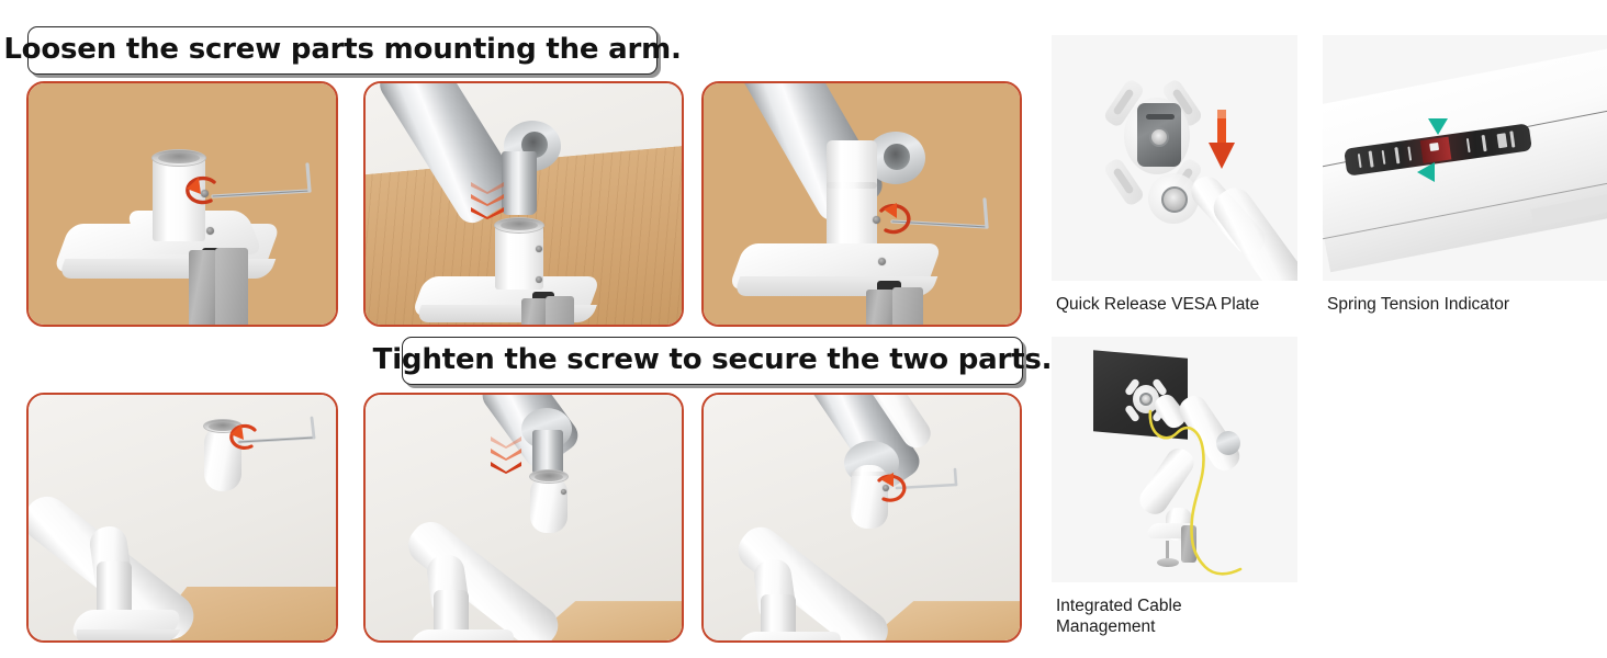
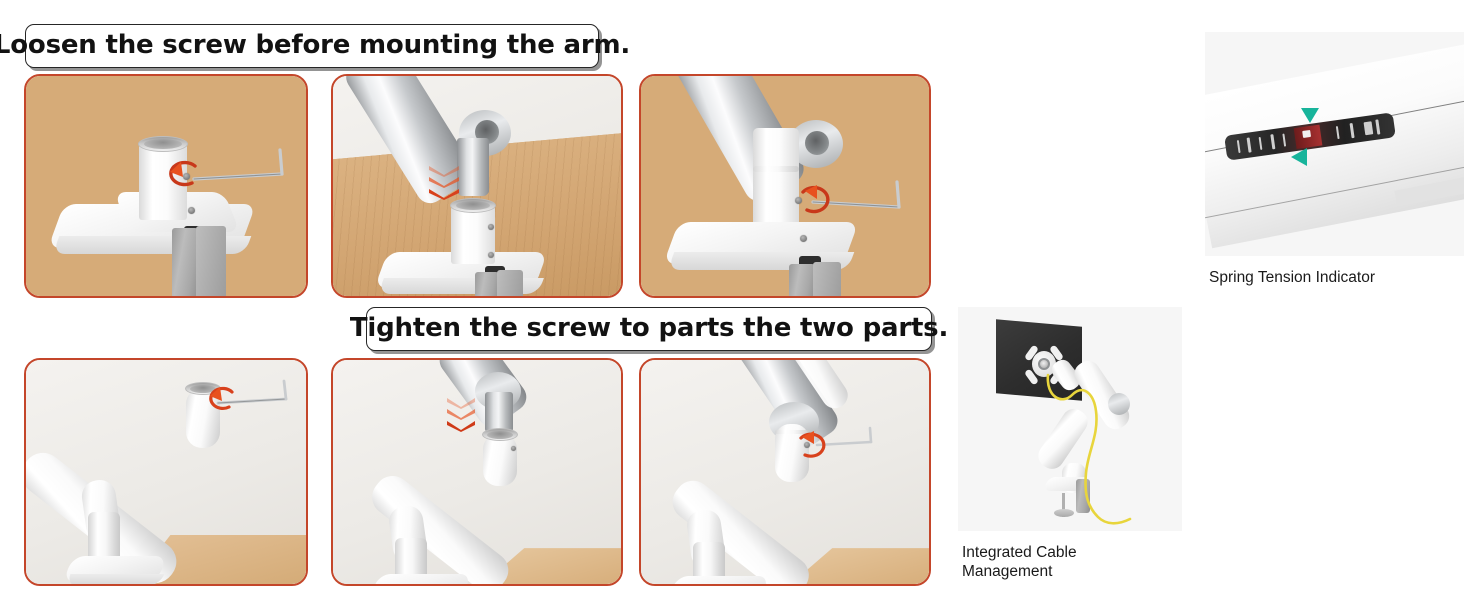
- Loosen the screw parts mounting the arm.
+ Loosen the screw before mounting the arm.
- Tighten the screw to secure the two parts.
+ Tighten the screw to parts the two parts.
- Quick Release VESA Plate
  Spring Tension Indicator
  Integrated Cable
  Management
